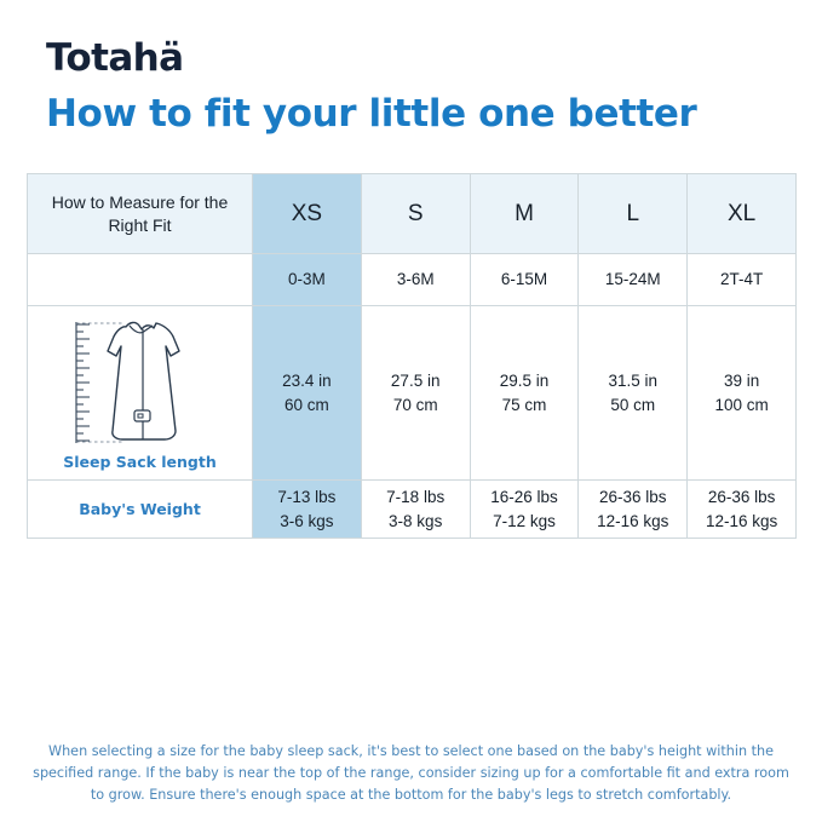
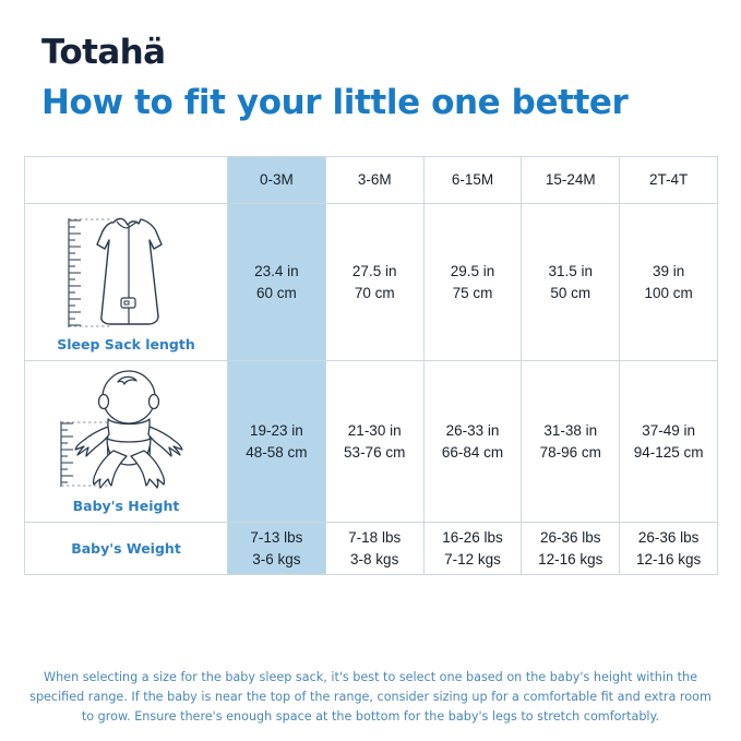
  Totahä
  How to fit your little one better
- How to Measure for the Right Fit	XS	S	M	L	XL
  	0-3M	3-6M	6-15M	15-24M	2T-4T
  Sleep Sack length	23.4 in 60 cm	27.5 in 70 cm	29.5 in 75 cm	31.5 in 50 cm	39 in 100 cm
+ Baby's Height	19-23 in 48-58 cm	21-30 in 53-76 cm	26-33 in 66-84 cm	31-38 in 78-96 cm	37-49 in 94-125 cm
  Baby's Weight	7-13 lbs 3-6 kgs	7-18 lbs 3-8 kgs	16-26 lbs 7-12 kgs	26-36 lbs 12-16 kgs	26-36 lbs 12-16 kgs
  When selecting a size for the baby sleep sack, it's best to select one based on the baby's height within the specified range. If the baby is near the top of the range, consider sizing up for a comfortable fit and extra room to grow. Ensure there's enough space at the bottom for the baby's legs to stretch comfortably.
